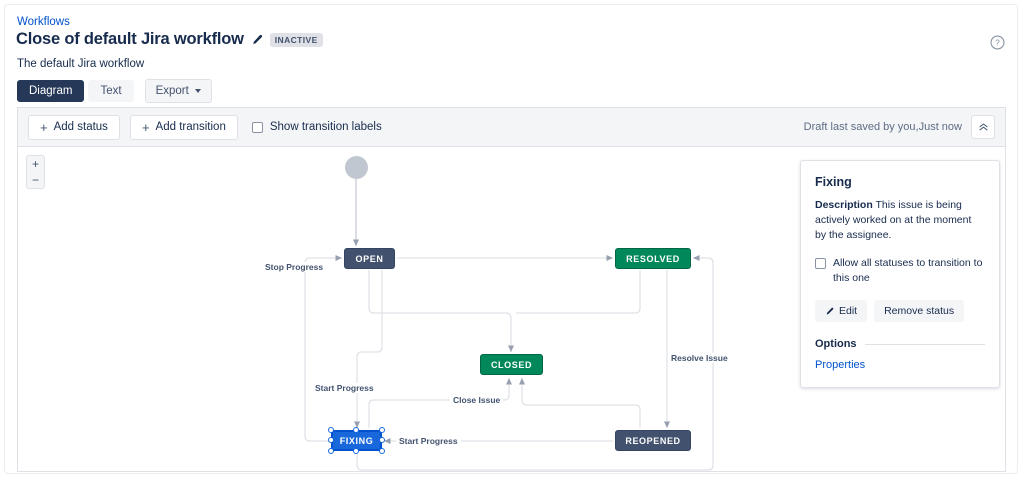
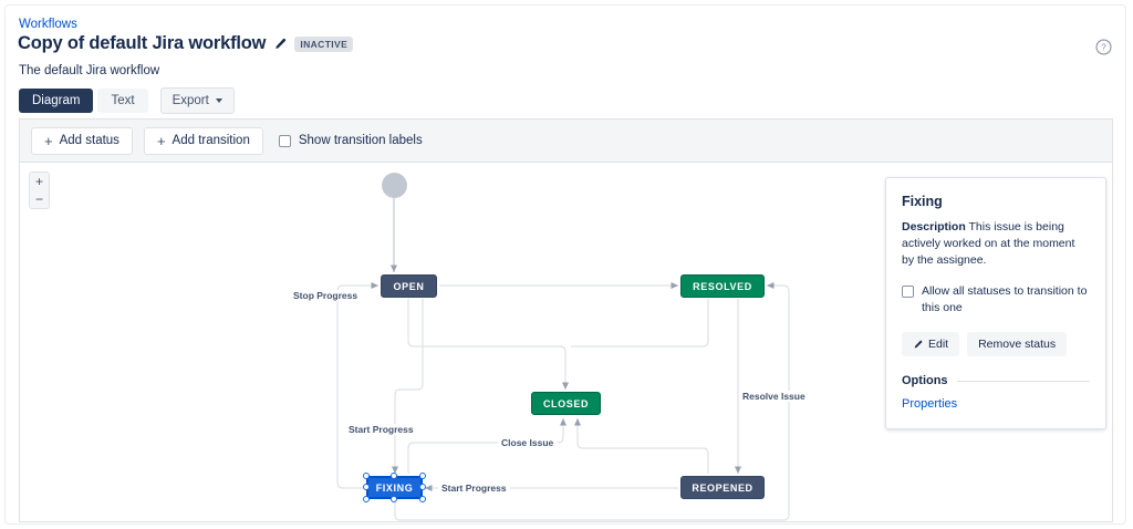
  Workflows
- Close of default Jira workflow
+ Copy of default Jira workflow
  INACTIVE
  The default Jira workflow
  ?
  Diagram
  Text
  Export
  +
  Add status
  +
  Add transition
  Show transition labels
- Draft last saved by you,Just now
  +
  −
  OPEN
  RESOLVED
  CLOSED
  FIXING
  REOPENED
  Stop Progress
  Start Progress
  Close Issue
  Start Progress
  Resolve Issue
  Fixing
  Description This issue is being actively worked on at the moment by the assignee.
  Allow all statuses to transition to this one
  Edit
  Remove status
  Options
  Properties
